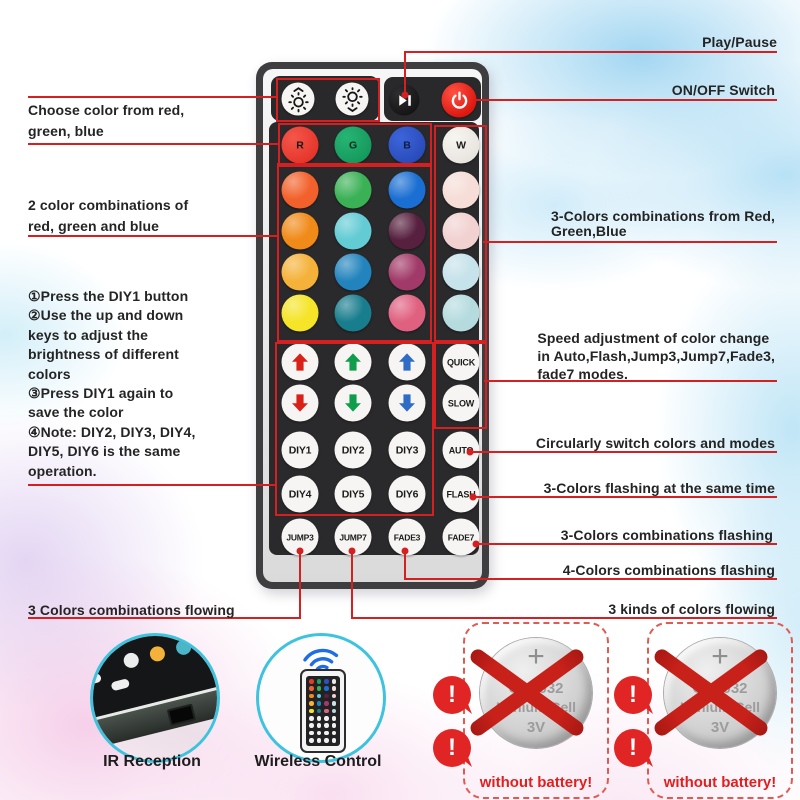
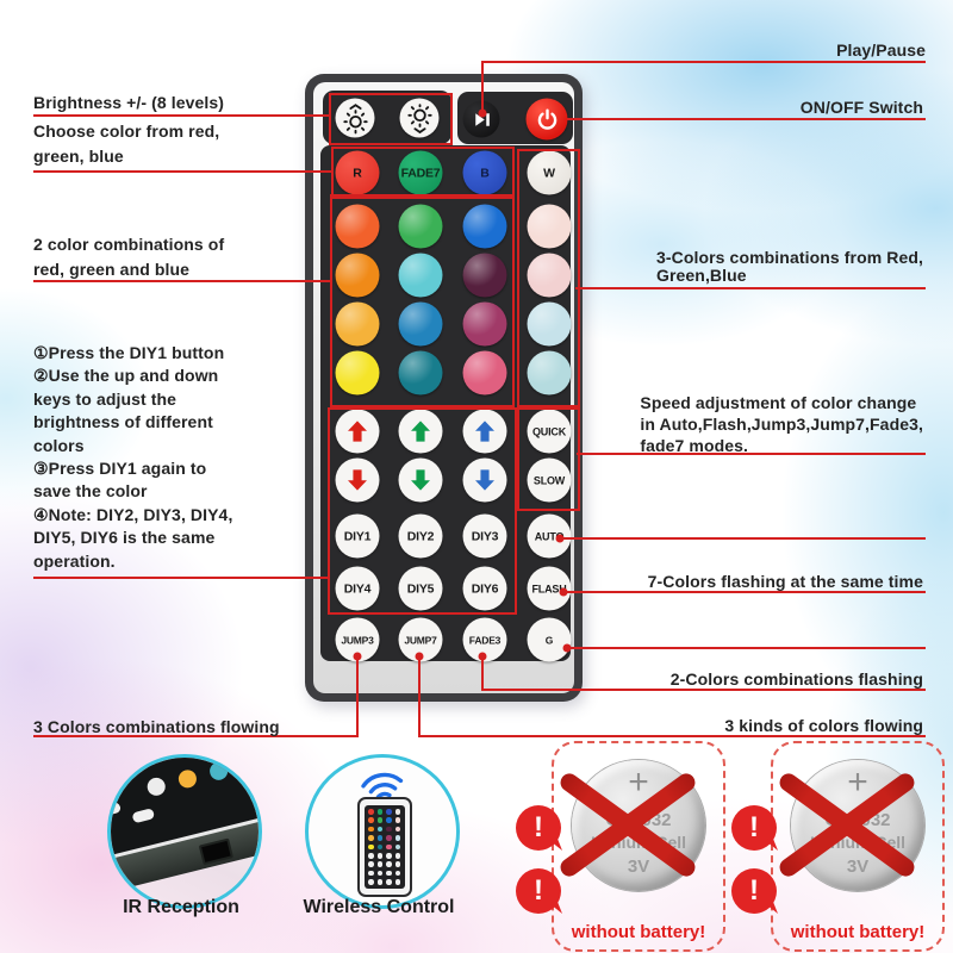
  R
- G
+ FADE7
  B
  W
  QUICK
  SLOW
  DIY1
  DIY2
  DIY3
  AUT
  DIY4
  DIY5
  DIY6
  FLAS
  JUMP3
  JUMP7
  FADE3
- FADE7
+ G
  Play/Pause
+ Brightness +/- (8 levels)
  ON/OFF Switch
  Choose color from red,
  green, blue
  2 color combinations of
  red, green and blue
  3-Colors combinations from Red,
  Green,Blue
  ①Press the DIY1 button
  ②Use the up and down
  keys to adjust the
  brightness of different
  colors
  ③Press DIY1 again to
  save the color
  ④Note: DIY2, DIY3, DIY4,
  DIY5, DIY6 is the same
  operation.
  Speed adjustment of color change
  in Auto,Flash,Jump3,Jump7,Fade3,
  fade7 modes.
- Circularly switch colors and modes
- 3-Colors flashing at the same time
+ 7-Colors flashing at the same time
- 3-Colors combinations flashing
- 4-Colors combinations flashing
+ 2-Colors combinations flashing
  3 kinds of colors flowing
  3 Colors combinations flowing
  IR Reception
  Wireless Control
  +
  3V
  without battery!
  !
  !
  +
  3V
  without battery!
  !
  !
